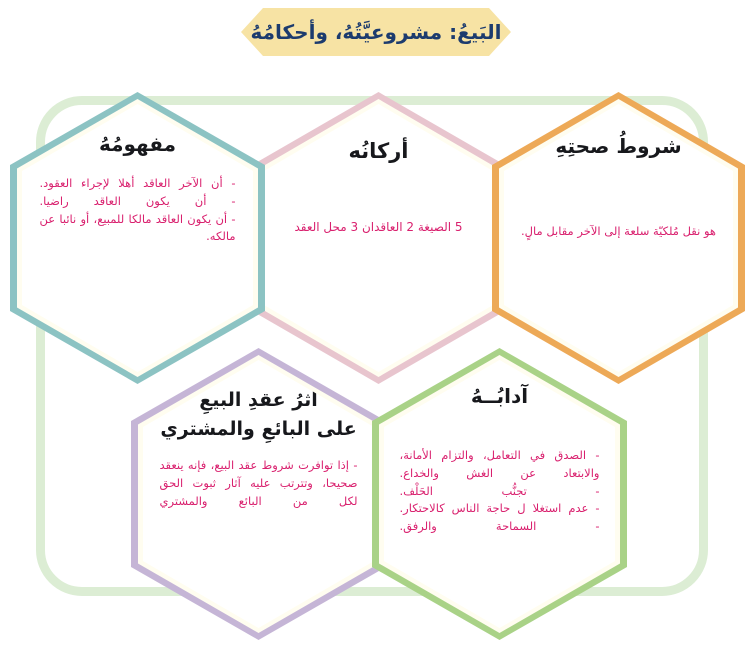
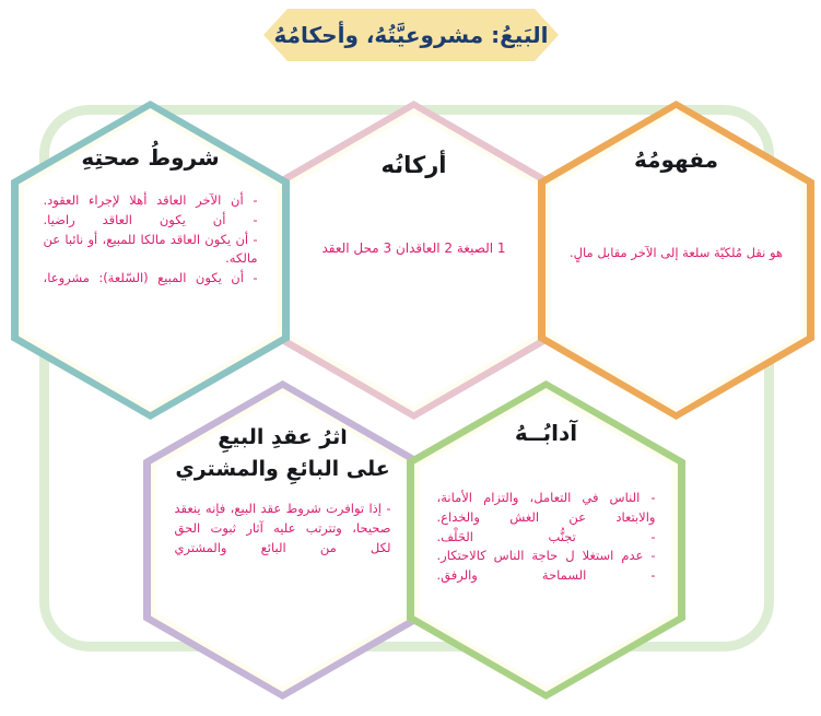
  البَيعُ: مشروعيَّتُهُ، وأحكامُهُ
- مفهومُهُ
+ شروطُ صحتِهِ
  - أن الآخر العاقد أهلا لإجراء العقود.
  - أن يكون العاقد راضيا.
  - أن يكون العاقد مالكا للمبيع، أو نائبا عن
  مالكه.
+ - أن يكون المبيع (السّلعة): مشروعا،
  أركانُه
- 5 الصيغة 2 العاقدان 3 محل العقد
+ 1 الصيغة 2 العاقدان 3 محل العقد
- شروطُ صحتِهِ
+ مفهومُهُ
  هو نقل مُلكيّة سلعة إلى الآخر مقابل مالٍ.
  أثرُ عقدِ البيعِ
  على البائعِ والمشتري
  - إذا توافرت شروط عقد البيع، فإنه ينعقد
  صحيحا، وتترتب عليه آثار ثبوت الحق
  لكل من البائع والمشتري
  آدابُــهُ
- - الصدق في التعامل، والتزام الأمانة،
+ - الناس في التعامل، والتزام الأمانة،
  والابتعاد عن الغش والخداع.
  - تجنُّب الحَلْف.
  - عدم استغلا ل حاجة الناس كالاحتكار.
  - السماحة والرفق.
